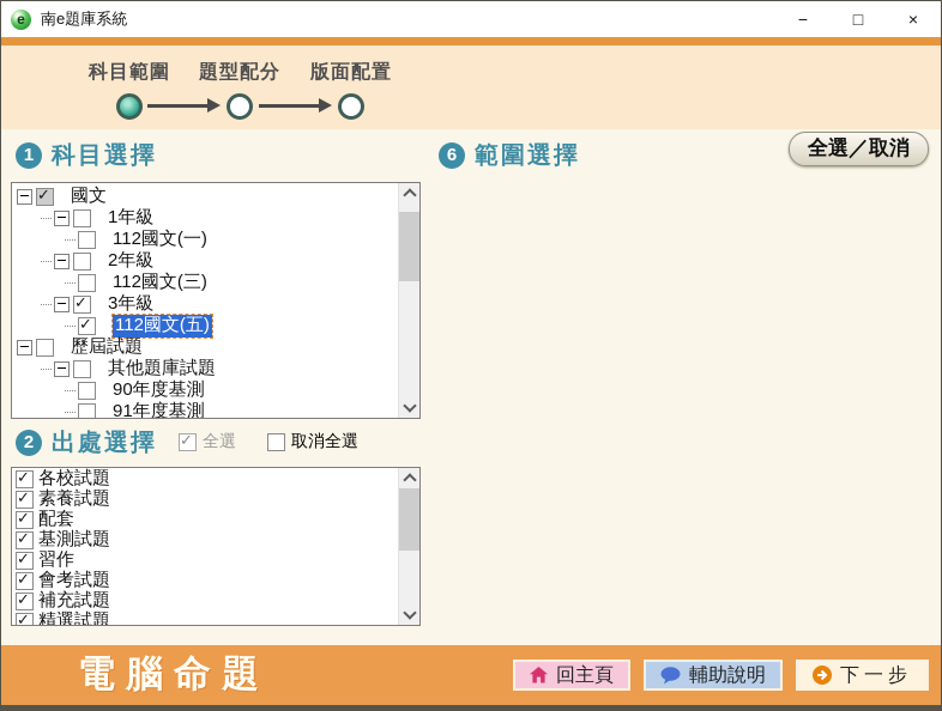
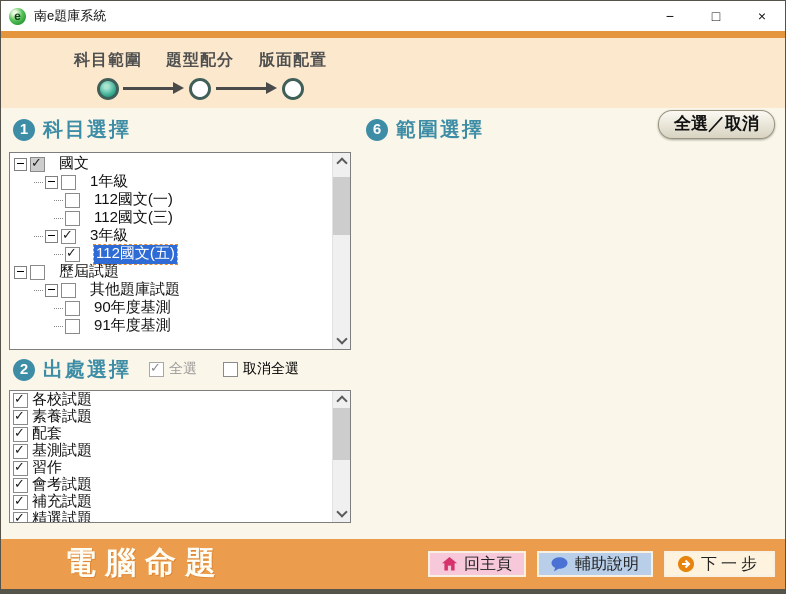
  e
  南e題庫系統
  −
  □
  ×
  科目範圍
  題型配分
  版面配置
  1
  科目選擇
  國文
  1年級
  112國文(一)
- 2年級
  112國文(三)
  3年級
  112國文(五)
  歷屆試題
  其他題庫試題
  90年度基測
  91年度基測
  2
  出處選擇
  全選
  取消全選
  各校試題
  素養試題
  配套
  基測試題
  習作
  會考試題
  補充試題
  精選試題
  6
  範圍選擇
  全選／取消
  電腦命題
  回主頁
  輔助說明
  下一步
